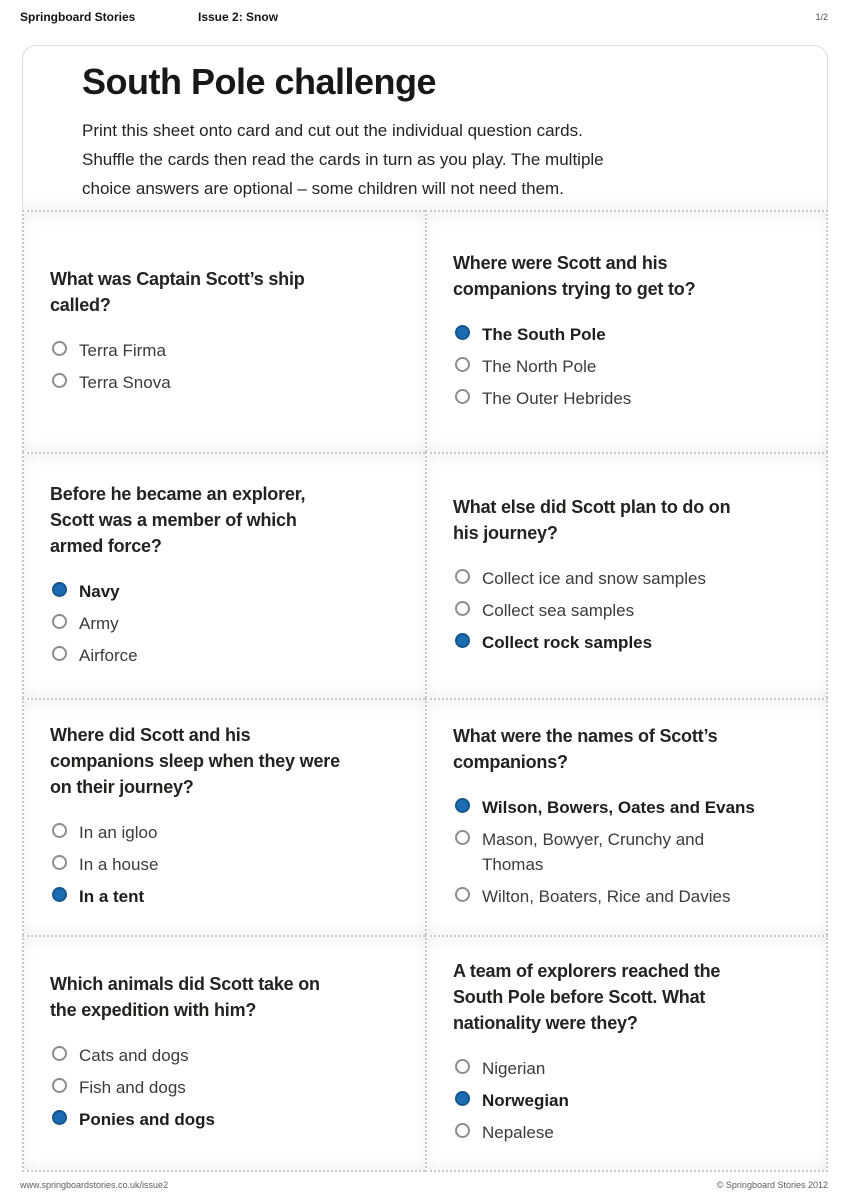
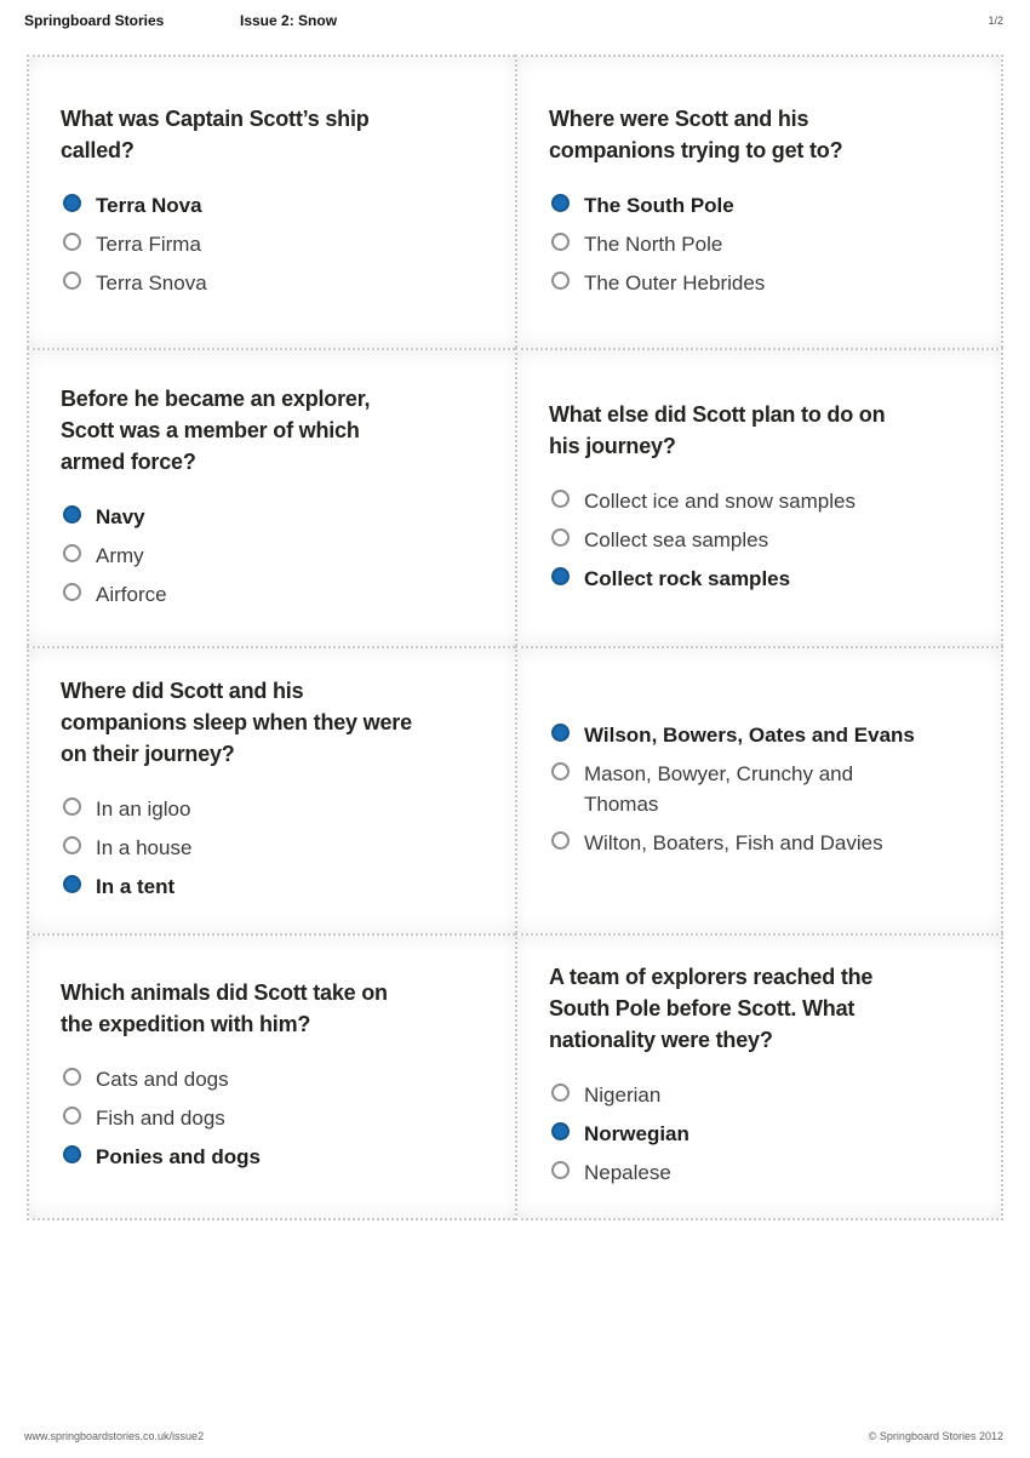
  Springboard Stories
  Issue 2: Snow
  1/2
- South Pole challenge
- Print this sheet onto card and cut out the individual question cards.
- Shuffle the cards then read the cards in turn as you play. The multiple
- choice answers are optional – some children will not need them.
  What was Captain Scott’s ship
  called?
+ Terra Nova
  Terra Firma
  Terra Snova
  Where were Scott and his
  companions trying to get to?
  The South Pole
  The North Pole
  The Outer Hebrides
  Before he became an explorer,
  Scott was a member of which
  armed force?
  Navy
  Army
  Airforce
  What else did Scott plan to do on
  his journey?
  Collect ice and snow samples
  Collect sea samples
  Collect rock samples
  Where did Scott and his
  companions sleep when they were
  on their journey?
  In an igloo
  In a house
  In a tent
- What were the names of Scott’s
- companions?
  Wilson, Bowers, Oates and Evans
  Mason, Bowyer, Crunchy and
  Thomas
- Wilton, Boaters, Rice and Davies
+ Wilton, Boaters, Fish and Davies
  Which animals did Scott take on
  the expedition with him?
  Cats and dogs
  Fish and dogs
  Ponies and dogs
  A team of explorers reached the
  South Pole before Scott. What
  nationality were they?
  Nigerian
  Norwegian
  Nepalese
  www.springboardstories.co.uk/issue2
  © Springboard Stories 2012
